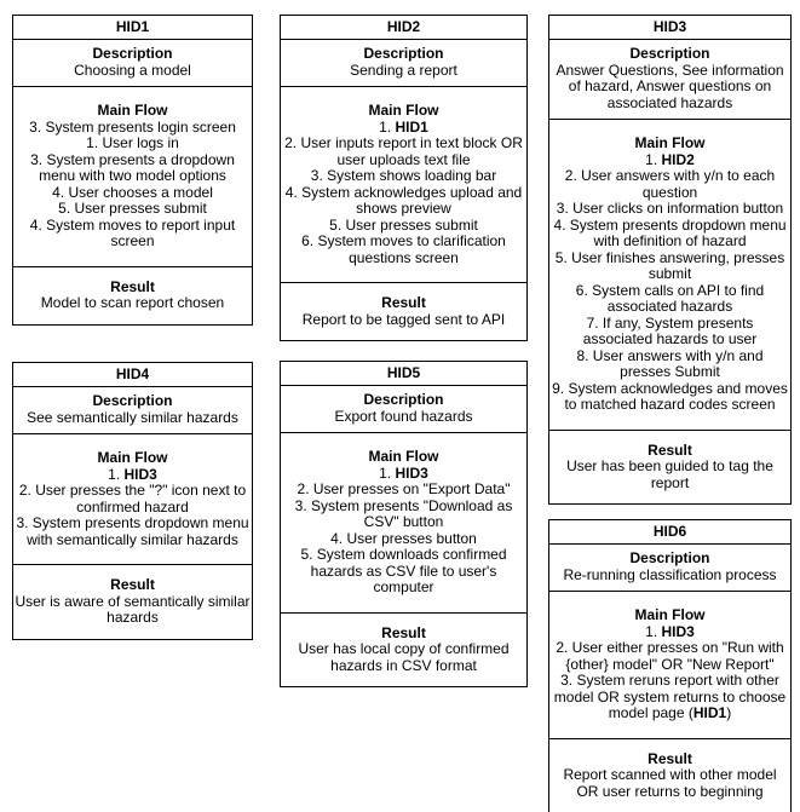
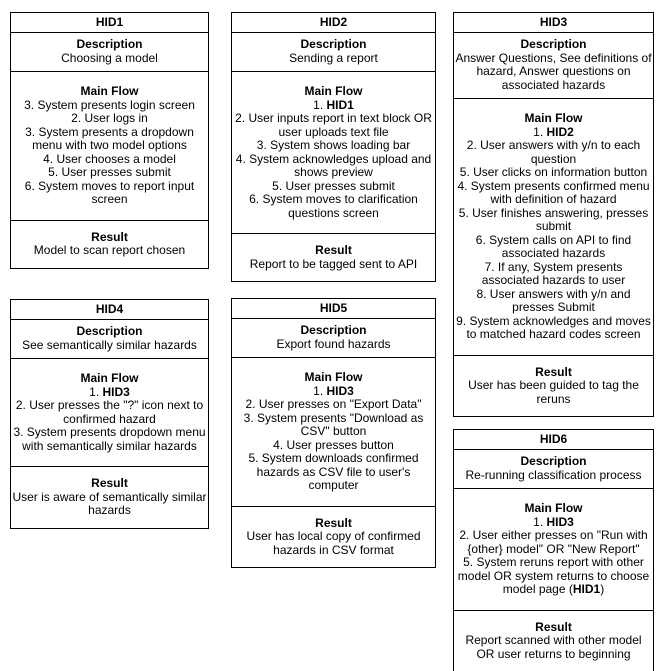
  HID1
  Description
  Choosing a model
  Main Flow
  3. System presents login screen
- 1. User logs in
+ 2. User logs in
  3. System presents a dropdown menu with two model options
  4. User chooses a model
  5. User presses submit
- 4. System moves to report input screen
+ 6. System moves to report input screen
  Result
  Model to scan report chosen
  HID2
  Description
  Sending a report
  Main Flow
  1. HID1
  2. User inputs report in text block OR user uploads text file
  3. System shows loading bar
  4. System acknowledges upload and shows preview
  5. User presses submit
  6. System moves to clarification questions screen
  Result
  Report to be tagged sent to API
  HID3
  Description
- Answer Questions, See information of hazard, Answer questions on associated hazards
+ Answer Questions, See definitions of hazard, Answer questions on associated hazards
  Main Flow
  1. HID2
  2. User answers with y/n to each question
- 3. User clicks on information button
+ 5. User clicks on information button
- 4. System presents dropdown menu with definition of hazard
+ 4. System presents confirmed menu with definition of hazard
  5. User finishes answering, presses submit
  6. System calls on API to find associated hazards
  7. If any, System presents associated hazards to user
  8. User answers with y/n and presses Submit
  9. System acknowledges and moves to matched hazard codes screen
  Result
- User has been guided to tag the report
+ User has been guided to tag the reruns
  HID4
  Description
  See semantically similar hazards
  Main Flow
  1. HID3
  2. User presses the "?" icon next to confirmed hazard
  3. System presents dropdown menu with semantically similar hazards
  Result
  User is aware of semantically similar hazards
  HID5
  Description
  Export found hazards
  Main Flow
  1. HID3
  2. User presses on "Export Data"
  3. System presents "Download as CSV" button
  4. User presses button
  5. System downloads confirmed hazards as CSV file to user's computer
  Result
  User has local copy of confirmed hazards in CSV format
  HID6
  Description
  Re-running classification process
  Main Flow
  1. HID3
  2. User either presses on "Run with {other} model" OR "New Report"
- 3. System reruns report with other model OR system returns to choose model page (HID1)
+ 5. System reruns report with other model OR system returns to choose model page (HID1)
  Result
  Report scanned with other model OR user returns to beginning
